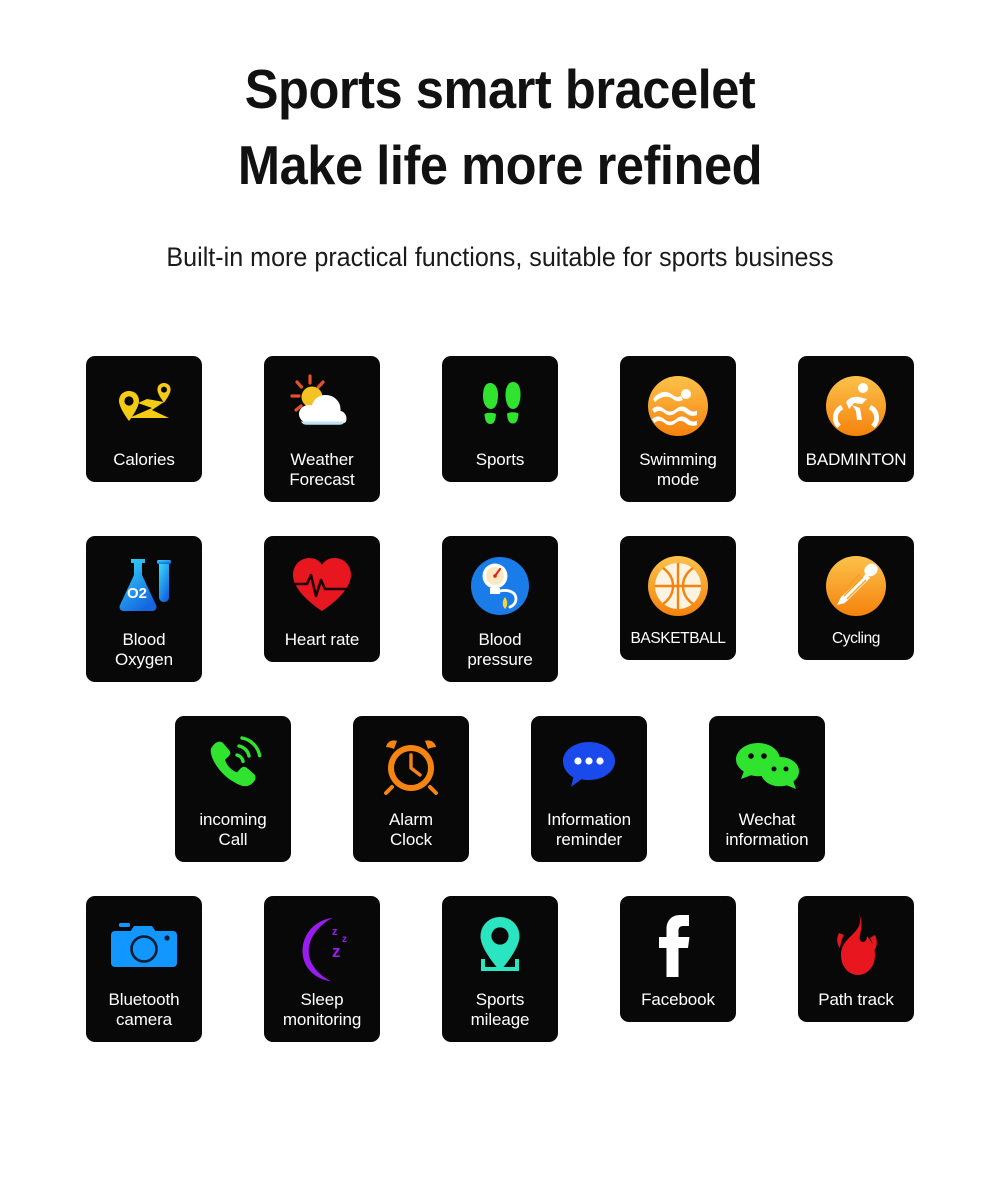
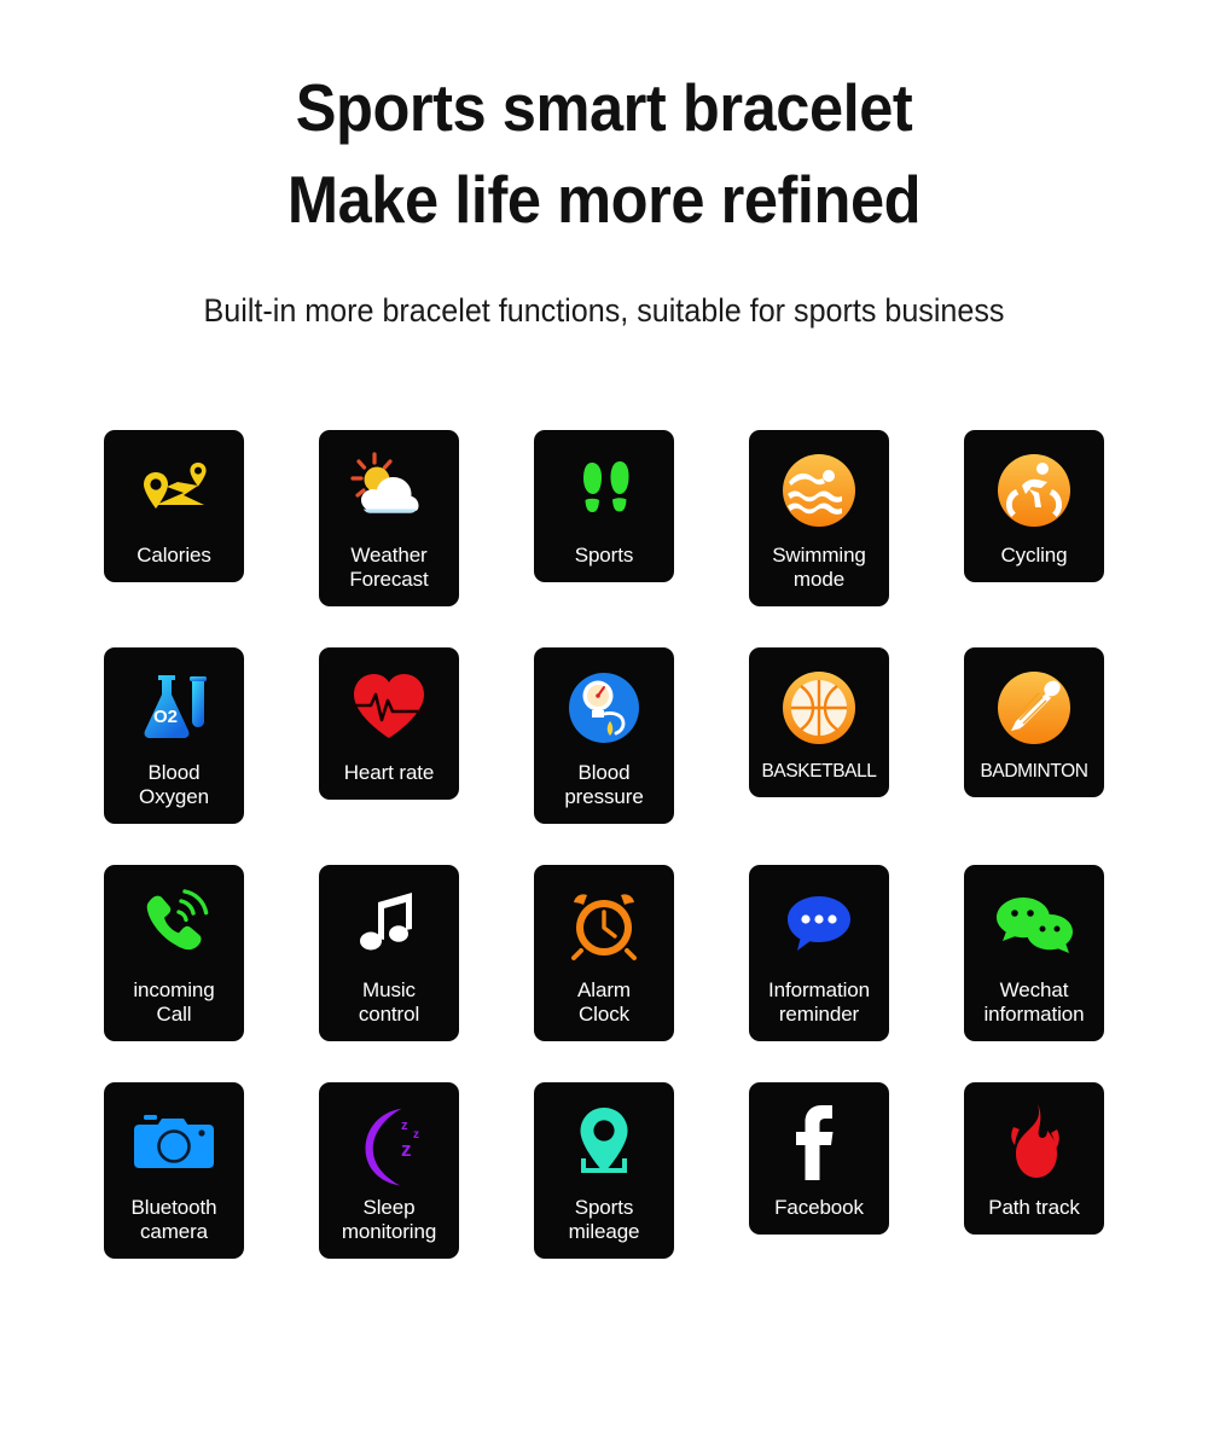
  Sports smart bracelet
  Make life more refined
- Built-in more practical functions, suitable for sports business
+ Built-in more bracelet functions, suitable for sports business
  Calories
  Weather
  Forecast
  Sports
  Swimming
  mode
- BADMINTON
+ Cycling
  O2
  Blood
  Oxygen
  Heart rate
  Blood
  pressure
  BASKETBALL
- Cycling
+ BADMINTON
  incoming
  Call
+ Music
+ control
  Alarm
  Clock
  Information
  reminder
  Wechat
  information
  Bluetooth
  camera
  z
  z
  z
  Sleep
  monitoring
  Sports
  mileage
  Facebook
  Path track
